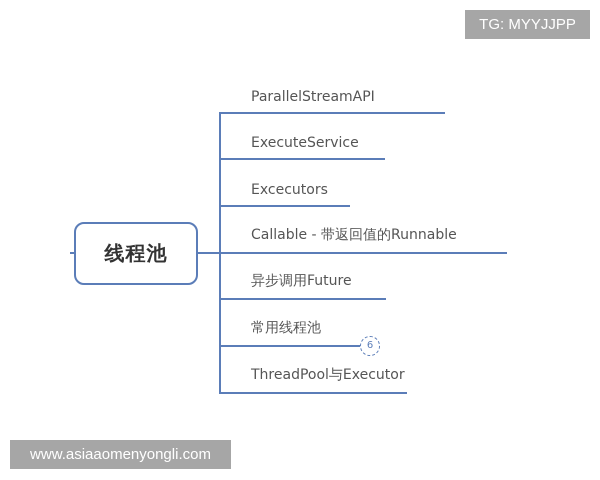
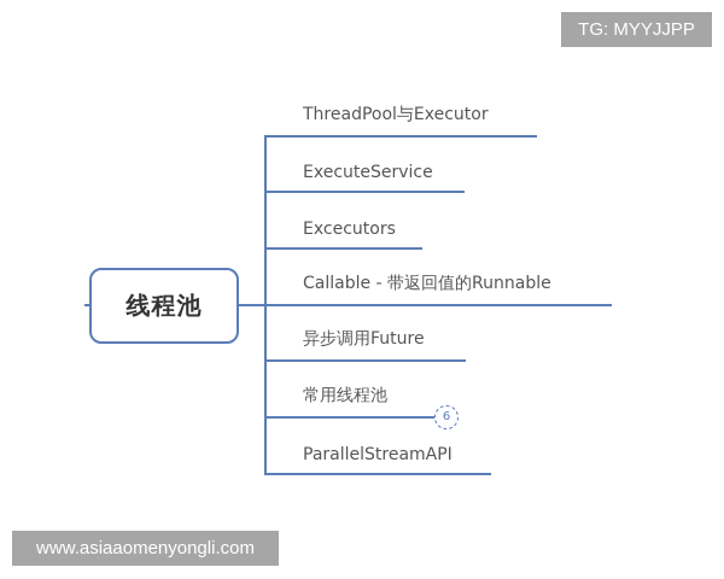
  TG: MYYJJPP
  线程池
- ParallelStreamAPI
+ ThreadPool与Executor
  ExecuteService
  Excecutors
  Callable - 带返回值的Runnable
  异步调用Future
  常用线程池
  6
- ThreadPool与Executor
+ ParallelStreamAPI
  www.asiaaomenyongli.com
